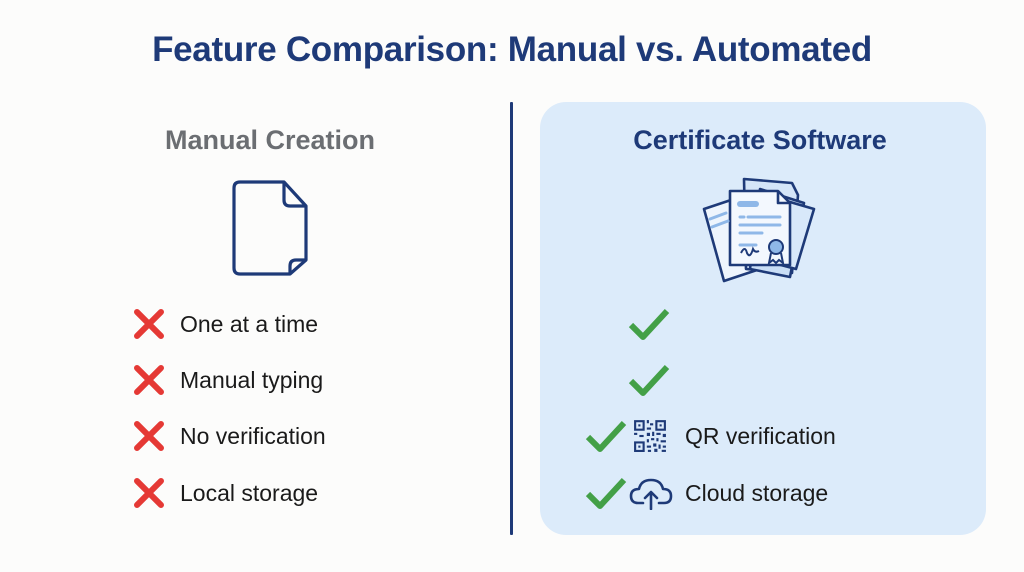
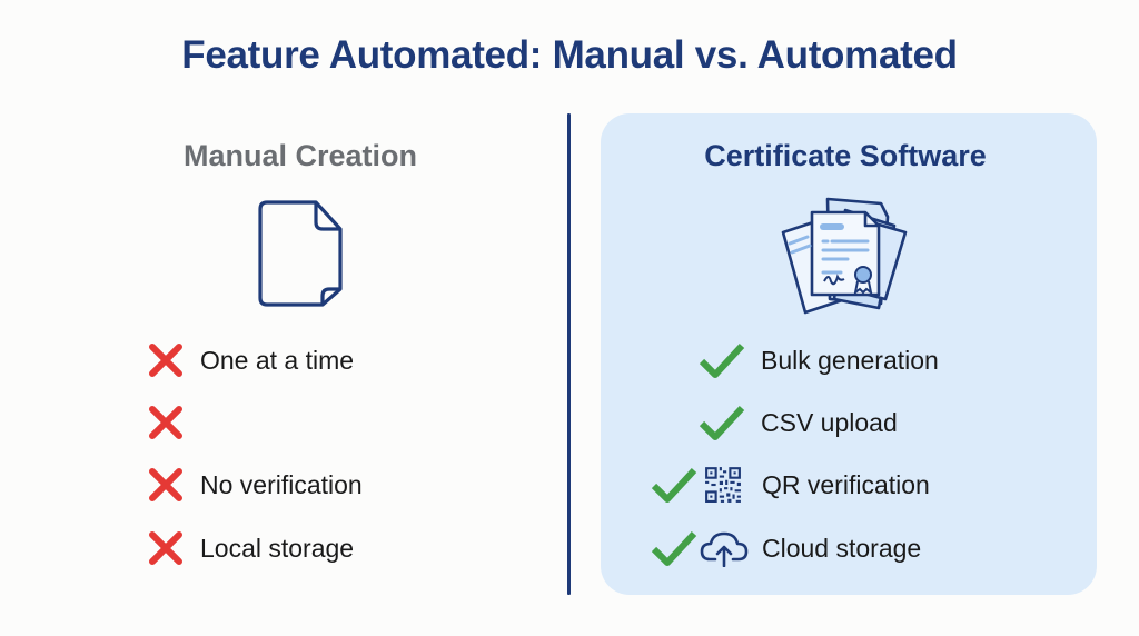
- Feature Comparison: Manual vs. Automated
+ Feature Automated: Manual vs. Automated
  Manual Creation
  Certificate Software
  One at a time
- Manual typing
  No verification
  Local storage
+ Bulk generation
+ CSV upload
  QR verification
  Cloud storage
